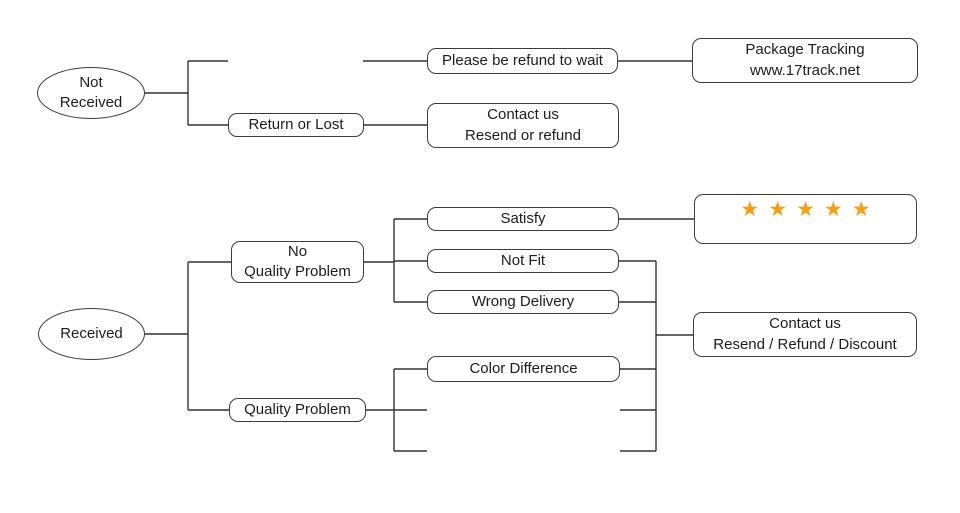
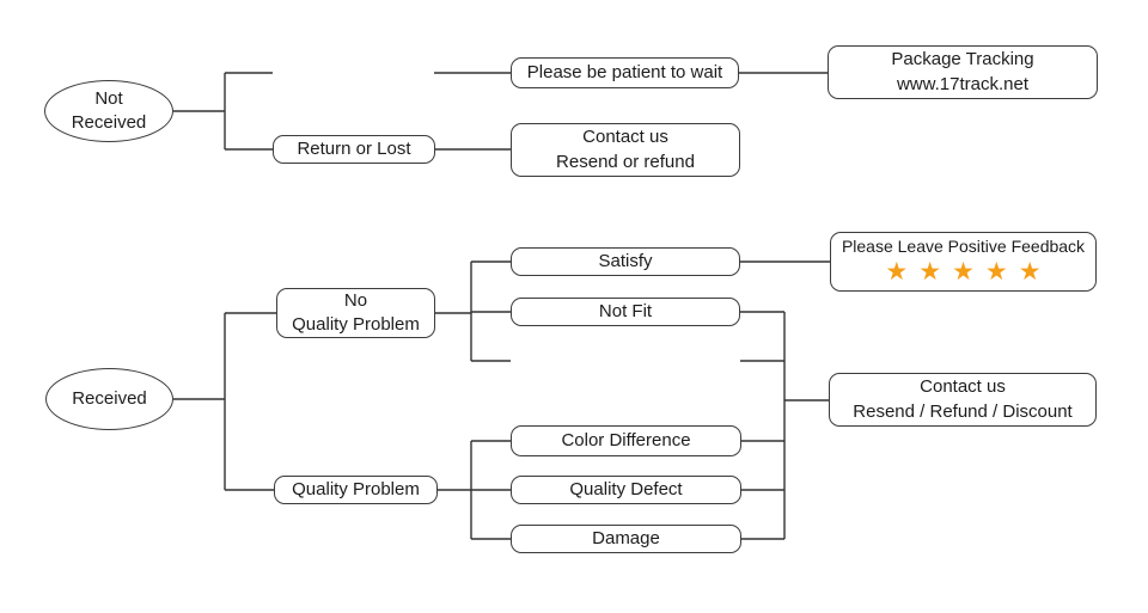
  Not
  Received
  Return or Lost
- Please be refund to wait
+ Please be patient to wait
  Package Tracking
  www.17track.net
  Contact us
  Resend or refund
  Received
  No
  Quality Problem
  Quality Problem
  Satisfy
  Not Fit
- Wrong Delivery
  Color Difference
+ Quality Defect
+ Damage
+ Please Leave Positive Feedback
  ★★★★★
  Contact us
  Resend / Refund / Discount
